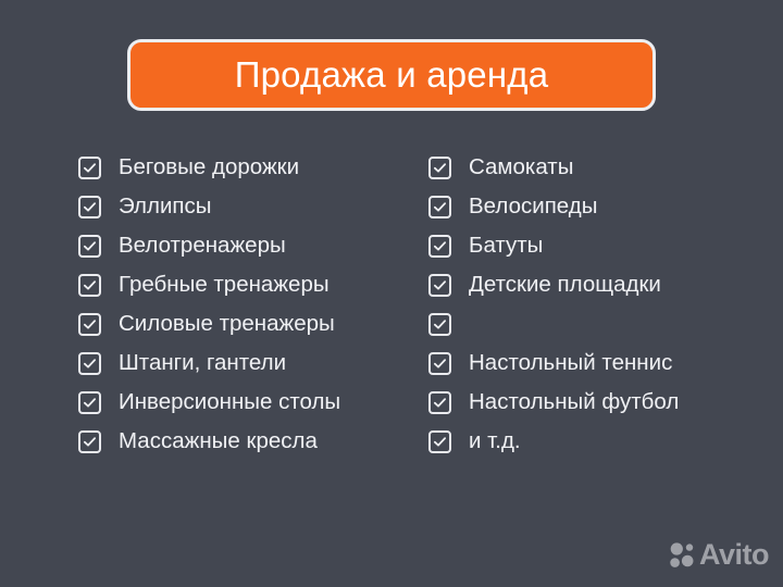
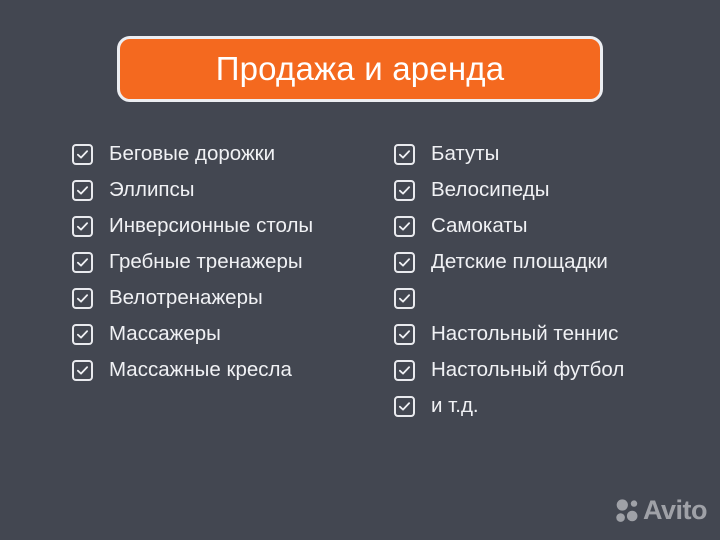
  Продажа и аренда
  Беговые дорожки
  Эллипсы
- Велотренажеры
+ Инверсионные столы
  Гребные тренажеры
- Силовые тренажеры
- Штанги, гантели
- Инверсионные столы
+ Велотренажеры
+ Массажеры
  Массажные кресла
- Самокаты
+ Батуты
  Велосипеды
- Батуты
+ Самокаты
  Детские площадки
  Настольный теннис
  Настольный футбол
  и т.д.
  Avito
